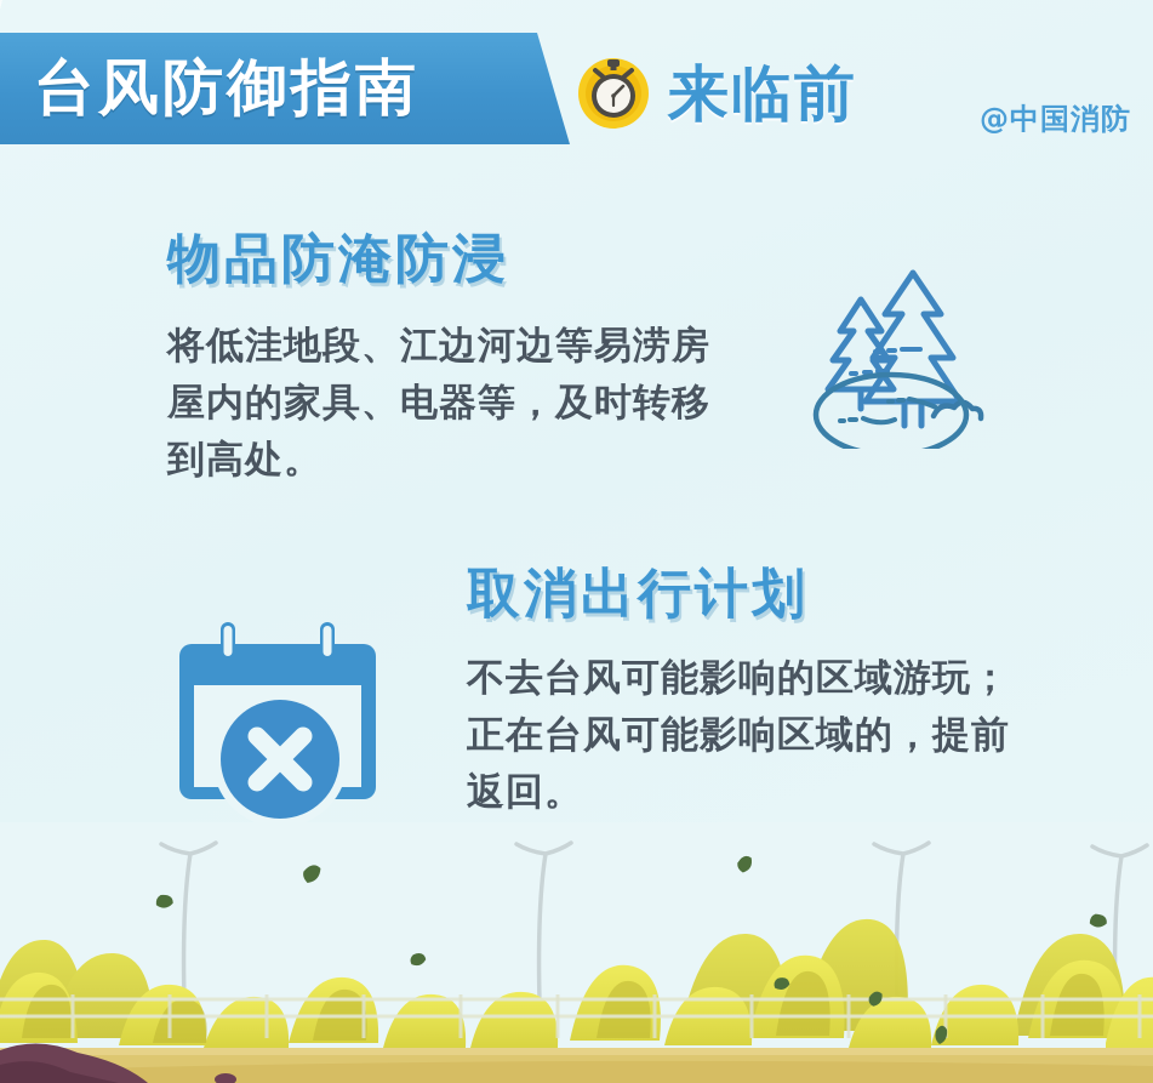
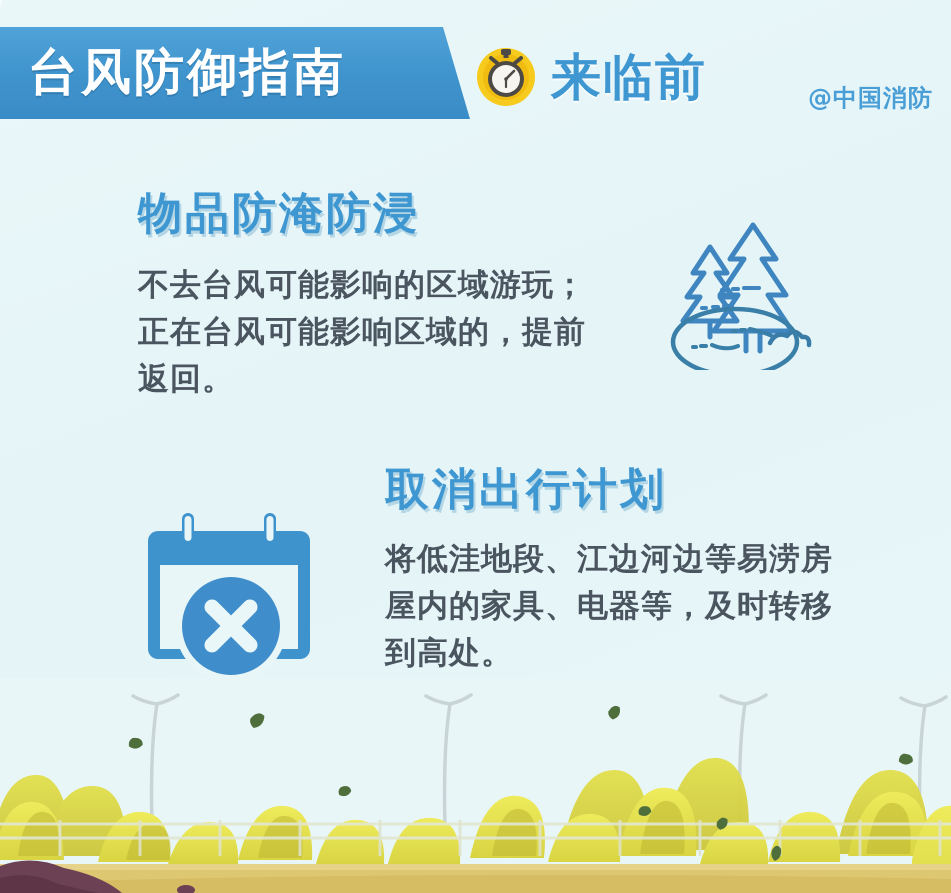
  台风防御指南
  来临前
  @中国消防
  物品防淹防浸
- 将低洼地段、江边河边等易涝房屋内的家具、电器等，及时转移到高处。
+ 不去台风可能影响的区域游玩；正在台风可能影响区域的，提前返回。
  取消出行计划
- 不去台风可能影响的区域游玩；正在台风可能影响区域的，提前返回。
+ 将低洼地段、江边河边等易涝房屋内的家具、电器等，及时转移到高处。
